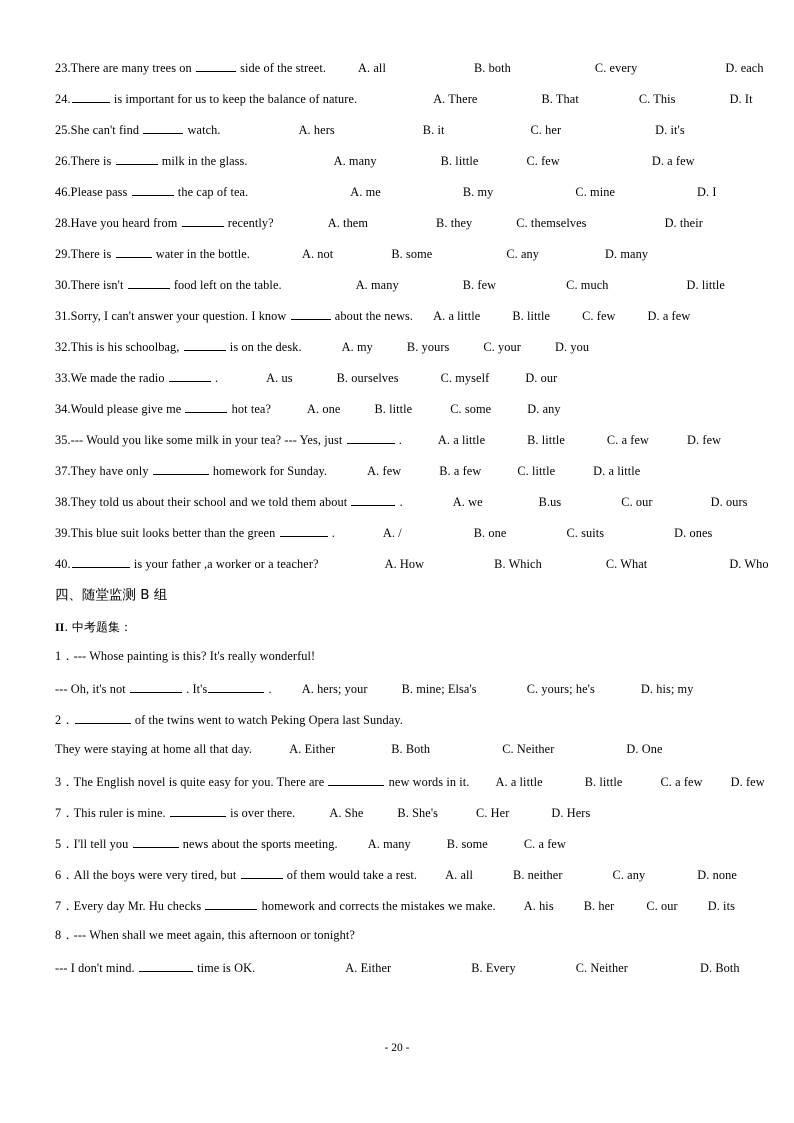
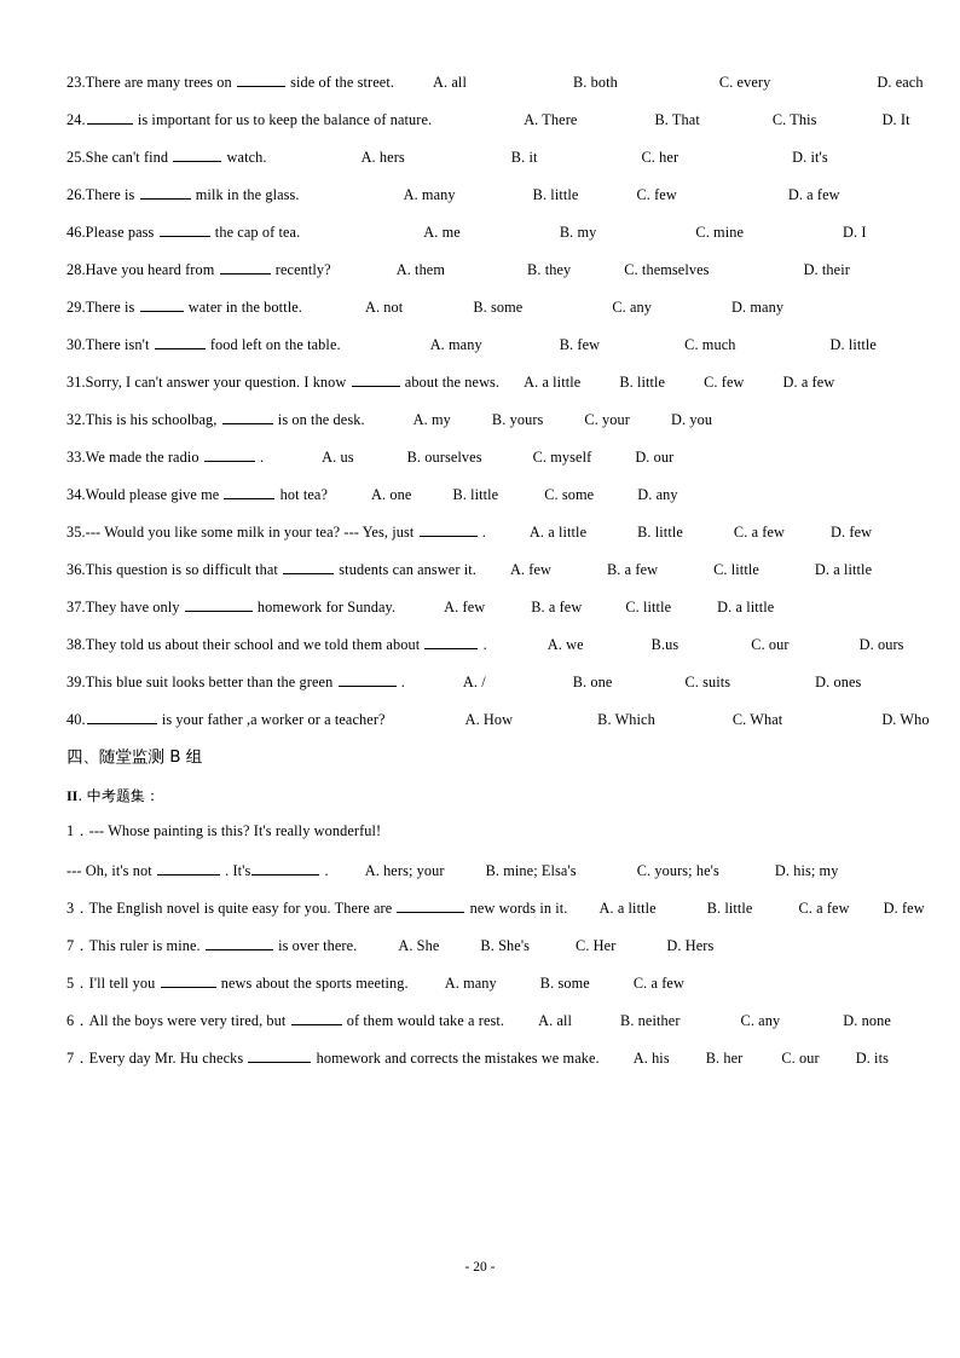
  23. There are many trees on side of the street. A. all B. both C. every D. each
  24. is important for us to keep the balance of nature. A. There B. That C. This D. It
  25. She can't find watch. A. hers B. it C. her D. it's
  26. There is milk in the glass. A. many B. little C. few D. a few
  46. Please pass the cap of tea. A. me B. my C. mine D. I
  28. Have you heard from recently? A. them B. they C. themselves D. their
  29. There is water in the bottle. A. not B. some C. any D. many
  30. There isn't food left on the table. A. many B. few C. much D. little
  31. Sorry, I can't answer your question. I know about the news. A. a little B. little C. few D. a few
  32. This is his schoolbag, is on the desk. A. my B. yours C. your D. you
  33. We made the radio . A. us B. ourselves C. myself D. our
  34. Would please give me hot tea? A. one B. little C. some D. any
  35. --- Would you like some milk in your tea? --- Yes, just . A. a little B. little C. a few D. few
+ 36. This question is so difficult that students can answer it. A. few B. a few C. little D. a little
  37. They have only homework for Sunday. A. few B. a few C. little D. a little
  38. They told us about their school and we told them about . A. we B.us C. our D. ours
  39. This blue suit looks better than the green . A. / B. one C. suits D. ones
  40. is your father ,a worker or a teacher? A. How B. Which C. What D. Who
  四、随堂监测 B 组
  II. 中考题集：
  1． --- Whose painting is this? It's really wonderful!
  --- Oh, it's not . It's . A. hers; your B. mine; Elsa's C. yours; he's D. his; my
- 2． of the twins went to watch Peking Opera last Sunday.
- They were staying at home all that day. A. Either B. Both C. Neither D. One
  3． The English novel is quite easy for you. There are new words in it. A. a little B. little C. a few D. few
  7． This ruler is mine. is over there. A. She B. She's C. Her D. Hers
  5． I'll tell you news about the sports meeting. A. many B. some C. a few
  6． All the boys were very tired, but of them would take a rest. A. all B. neither C. any D. none
  7． Every day Mr. Hu checks homework and corrects the mistakes we make. A. his B. her C. our D. its
- 8． --- When shall we meet again, this afternoon or tonight?
- --- I don't mind. time is OK. A. Either B. Every C. Neither D. Both
  - 20 -
